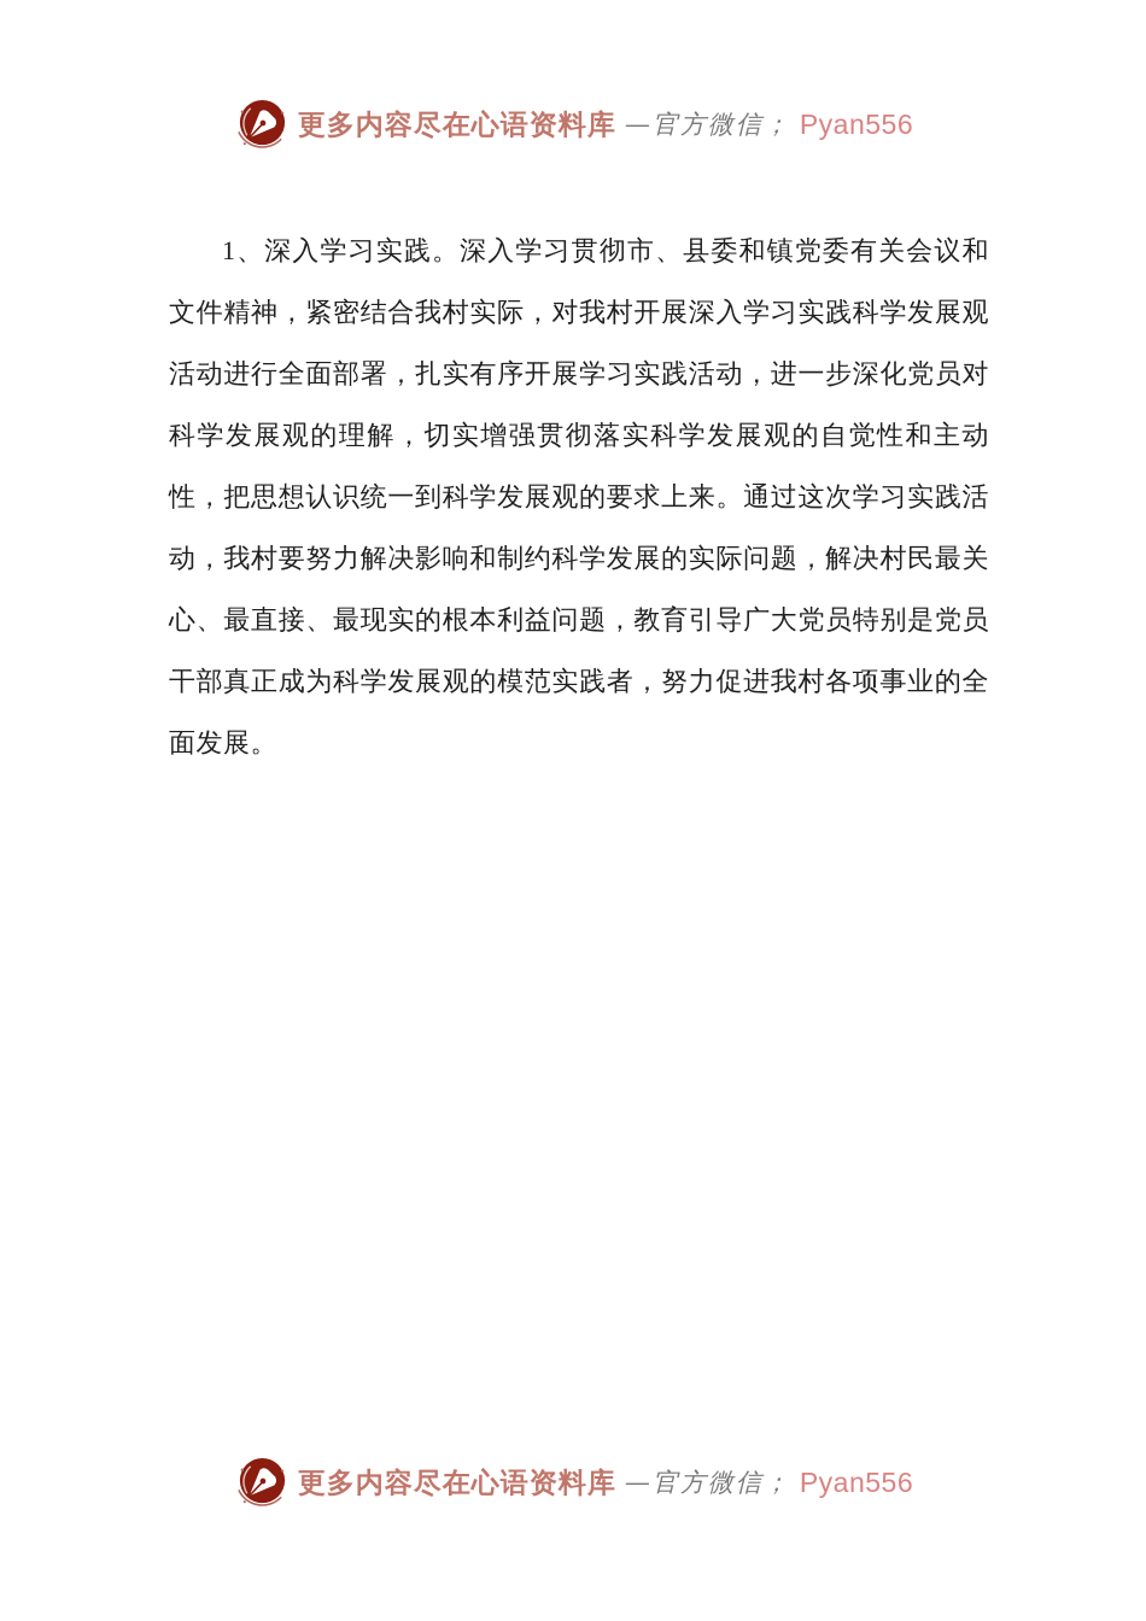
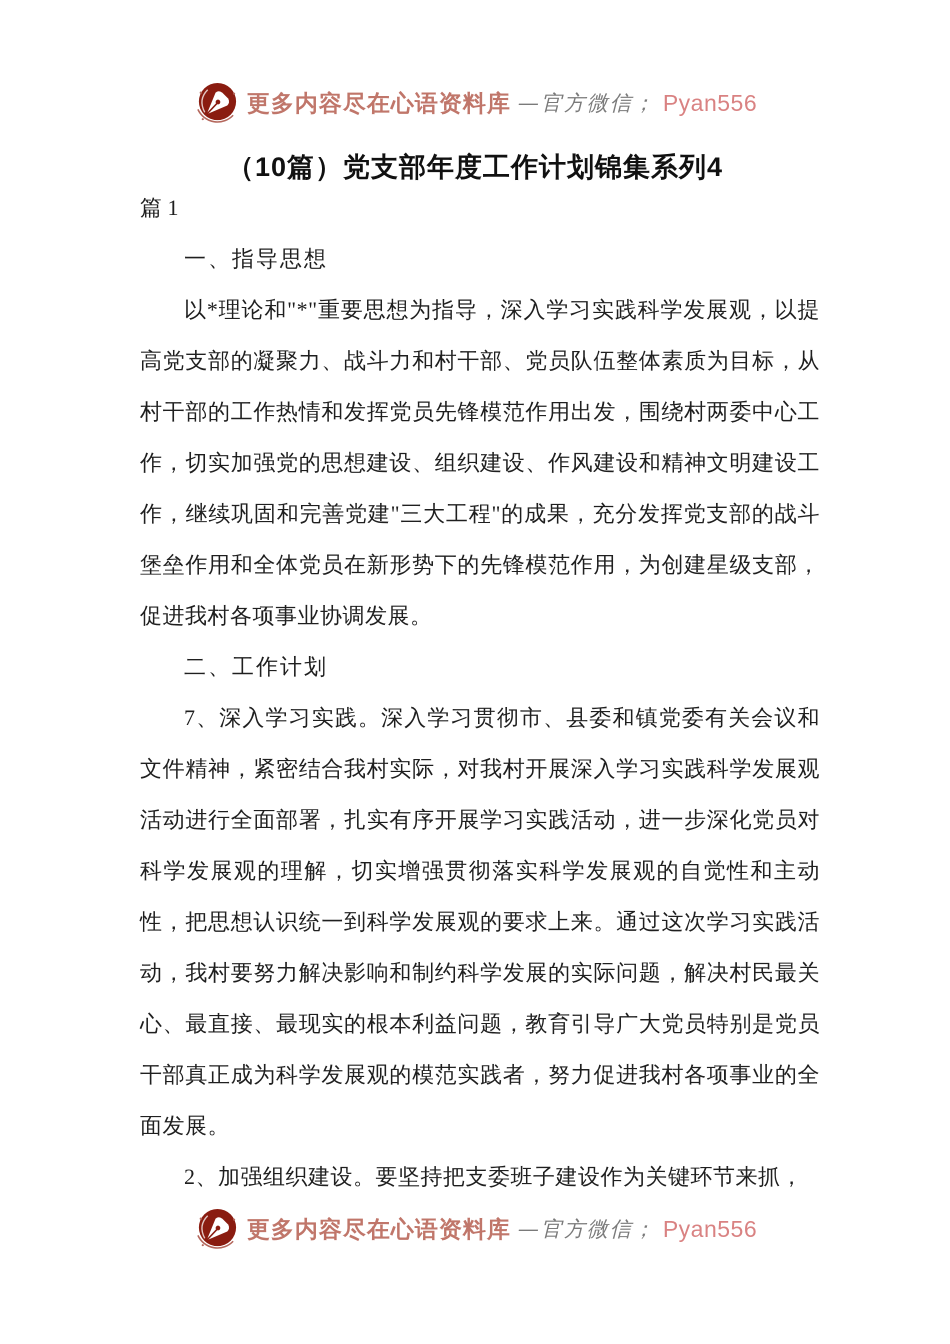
  更多内容尽在心语资料库
  —官方微信；
  Pyan556
+ （10篇）党支部年度工作计划锦集系列4
+ 篇 1
+ 一、指导思想
+ 以*理论和"*"重要思想为指导，深入学习实践科学发展观，以提高党支部的凝聚力、战斗力和村干部、党员队伍整体素质为目标，从村干部的工作热情和发挥党员先锋模范作用出发，围绕村两委中心工作，切实加强党的思想建设、组织建设、作风建设和精神文明建设工作，继续巩固和完善党建"三大工程"的成果，充分发挥党支部的战斗堡垒作用和全体党员在新形势下的先锋模范作用，为创建星级支部，促进我村各项事业协调发展。
+ 二、工作计划
- 1、深入学习实践。深入学习贯彻市、县委和镇党委有关会议和文件精神，紧密结合我村实际，对我村开展深入学习实践科学发展观活动进行全面部署，扎实有序开展学习实践活动，进一步深化党员对科学发展观的理解，切实增强贯彻落实科学发展观的自觉性和主动性，把思想认识统一到科学发展观的要求上来。通过这次学习实践活动，我村要努力解决影响和制约科学发展的实际问题，解决村民最关心、最直接、最现实的根本利益问题，教育引导广大党员特别是党员干部真正成为科学发展观的模范实践者，努力促进我村各项事业的全面发展。
+ 7、深入学习实践。深入学习贯彻市、县委和镇党委有关会议和文件精神，紧密结合我村实际，对我村开展深入学习实践科学发展观活动进行全面部署，扎实有序开展学习实践活动，进一步深化党员对科学发展观的理解，切实增强贯彻落实科学发展观的自觉性和主动性，把思想认识统一到科学发展观的要求上来。通过这次学习实践活动，我村要努力解决影响和制约科学发展的实际问题，解决村民最关心、最直接、最现实的根本利益问题，教育引导广大党员特别是党员干部真正成为科学发展观的模范实践者，努力促进我村各项事业的全面发展。
+ 2、加强组织建设。要坚持把支委班子建设作为关键环节来抓，
  更多内容尽在心语资料库
  —官方微信；
  Pyan556
